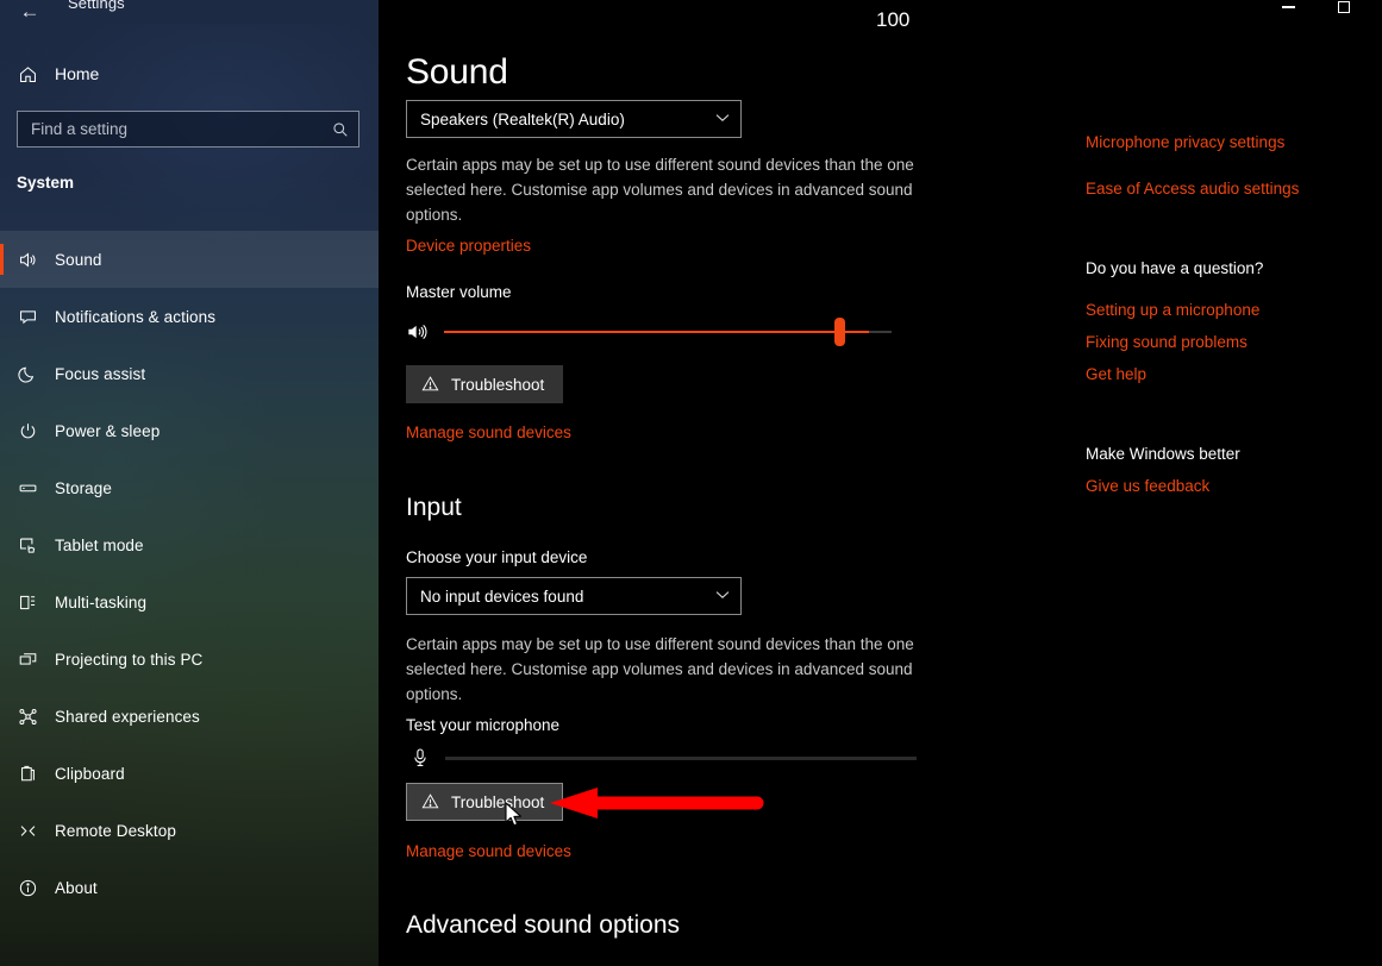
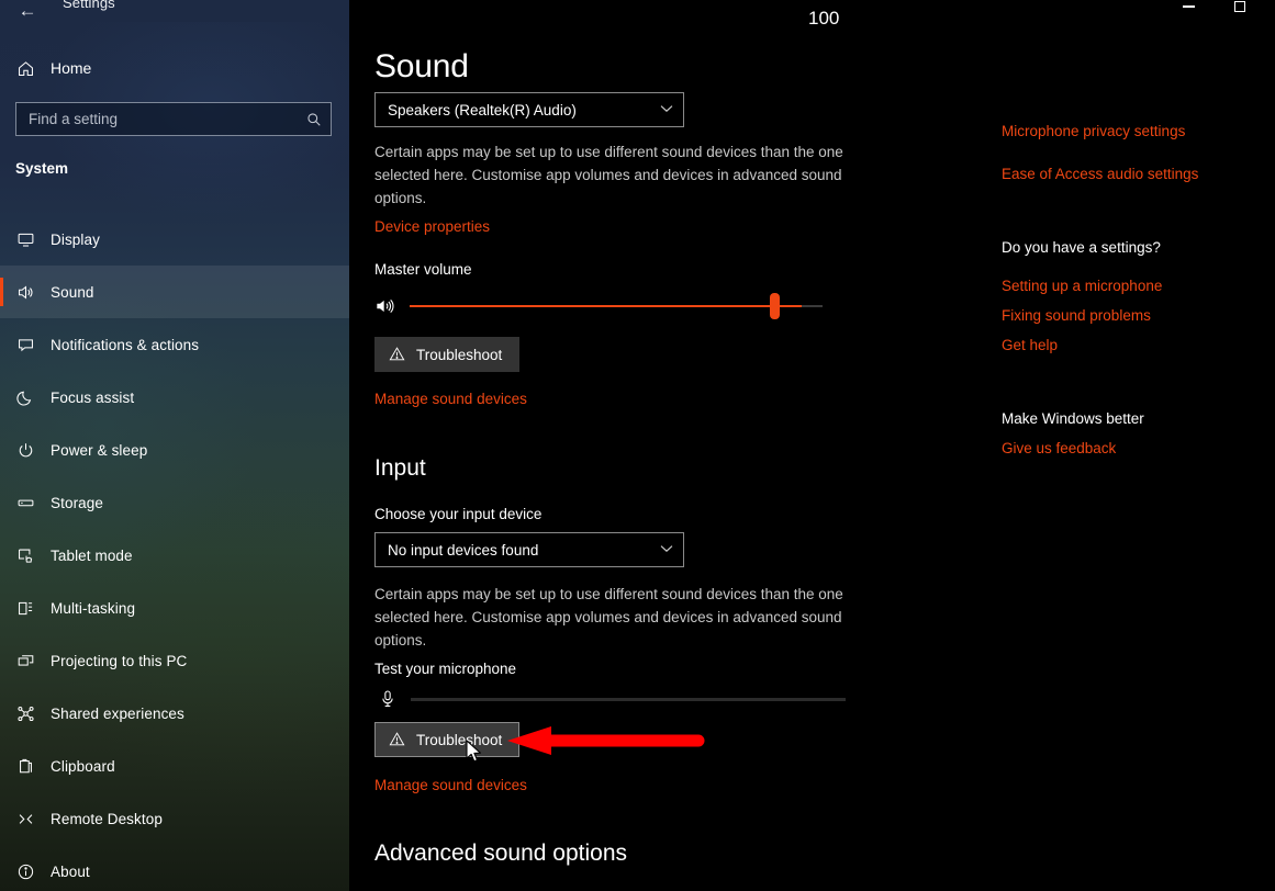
  ←
  Settings
  Home
  Find a setting
  System
+ Display
  Sound
  Notifications & actions
  Focus assist
  Power & sleep
  Storage
  Tablet mode
  Multi-tasking
  Projecting to this PC
  Shared experiences
  Clipboard
  Remote Desktop
  About
  Sound
  Speakers (Realtek(R) Audio)
  Certain apps may be set up to use different sound devices than the one selected here. Customise app volumes and devices in advanced sound options.
  Device properties
  Master volume
  100
  Troubleshoot
  Manage sound devices
  Input
  Choose your input device
  No input devices found
  Certain apps may be set up to use different sound devices than the one selected here. Customise app volumes and devices in advanced sound options.
  Test your microphone
  Troubleshoot
  Manage sound devices
  Advanced sound options
  Microphone privacy settings
  Ease of Access audio settings
- Do you have a question?
+ Do you have a settings?
  Setting up a microphone
  Fixing sound problems
  Get help
  Make Windows better
  Give us feedback
